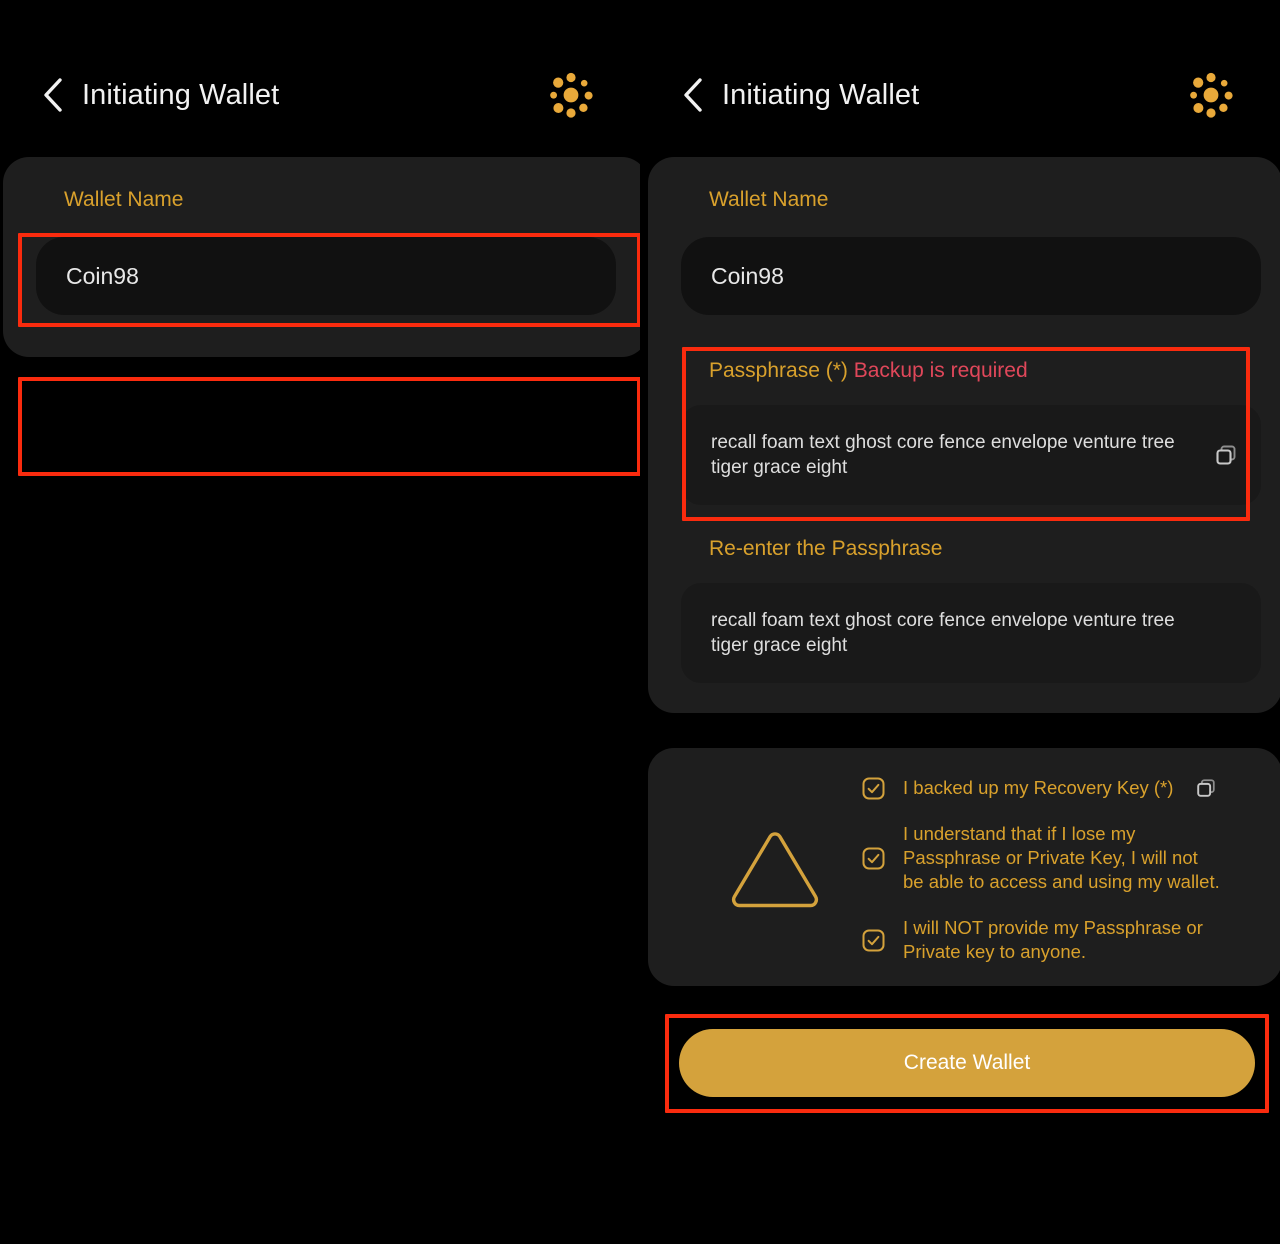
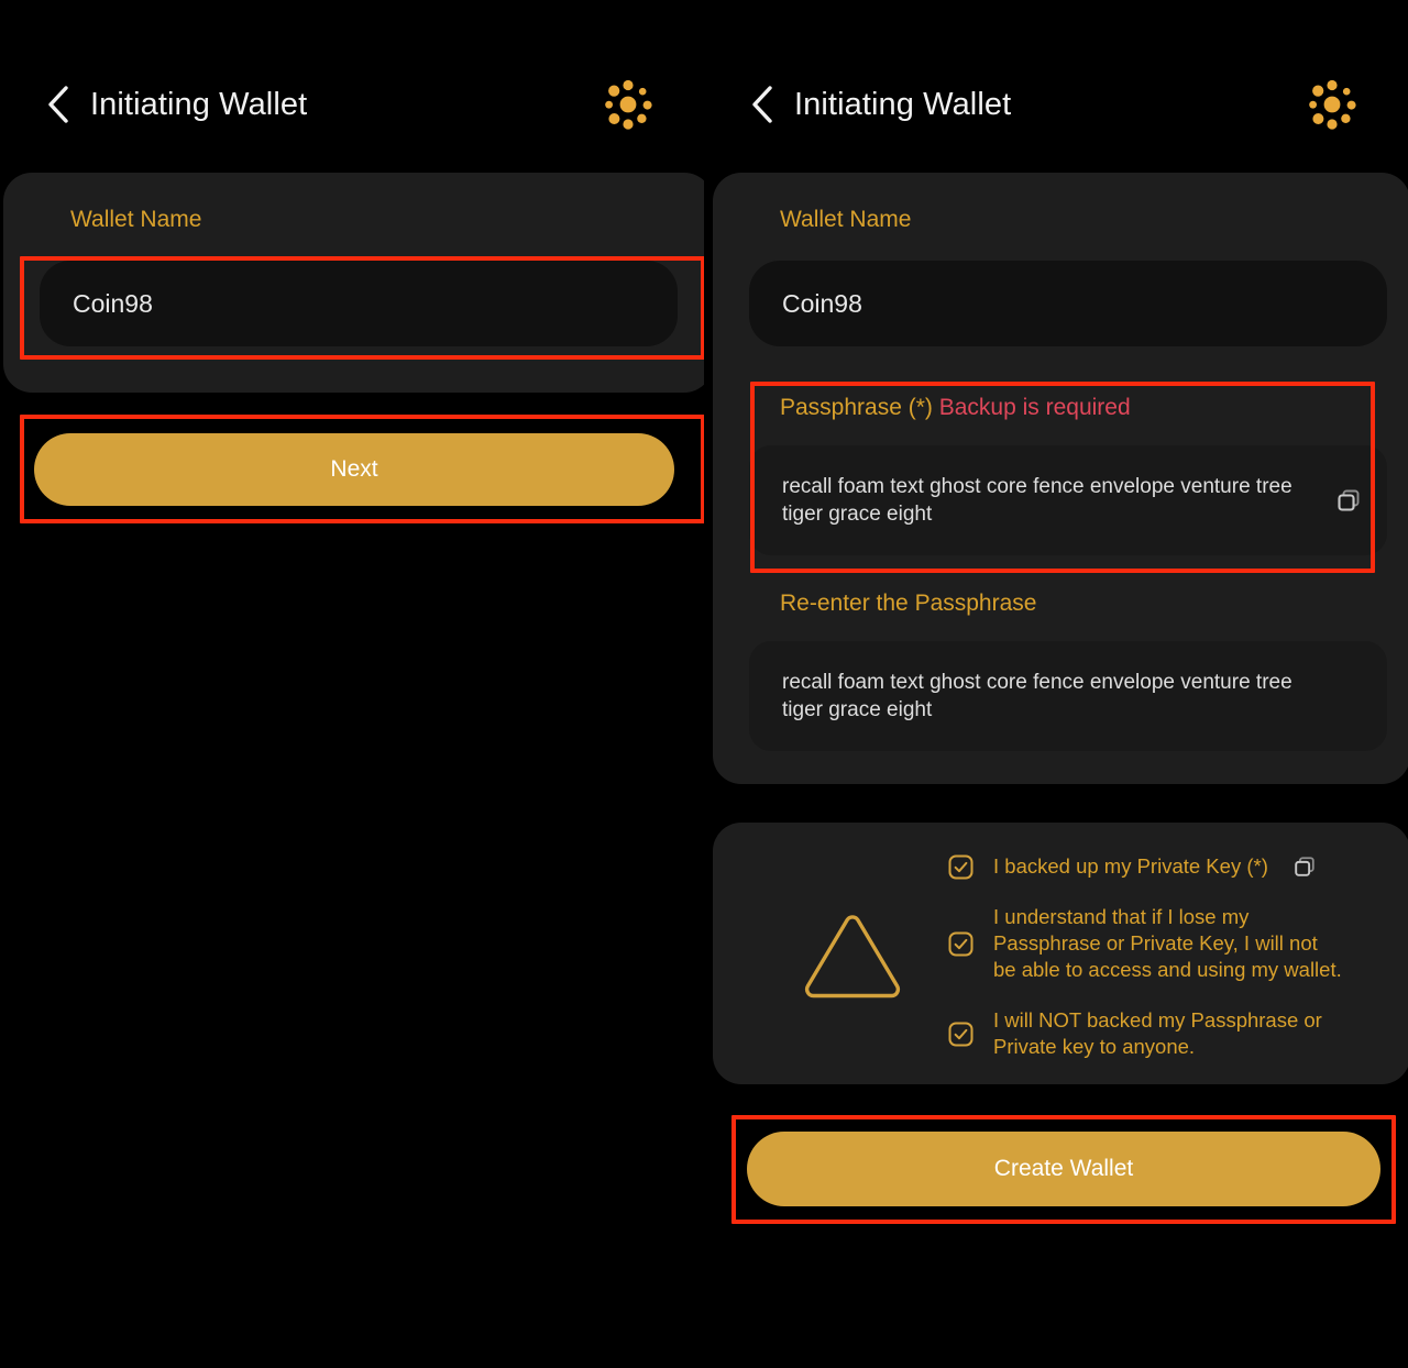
  Initiating Wallet
  Wallet Name
  Coin98
+ Next
  Initiating Wallet
  Wallet Name
  Coin98
  Passphrase (*) Backup is required
  recall foam text ghost core fence envelope venture tree tiger grace eight
  Re-enter the Passphrase
  recall foam text ghost core fence envelope venture tree tiger grace eight
- I backed up my Recovery Key (*)
+ I backed up my Private Key (*)
  I understand that if I lose my Passphrase or Private Key, I will not be able to access and using my wallet.
- I will NOT provide my Passphrase or Private key to anyone.
+ I will NOT backed my Passphrase or Private key to anyone.
  Create Wallet
